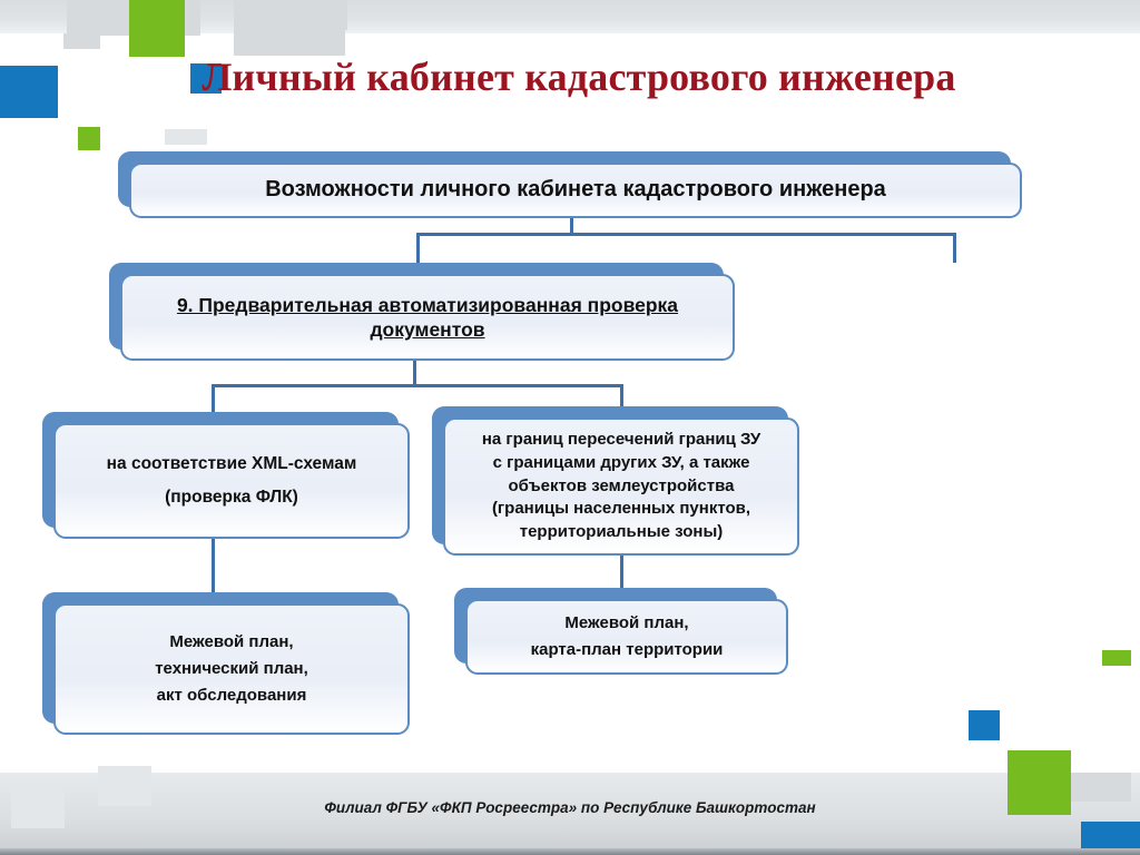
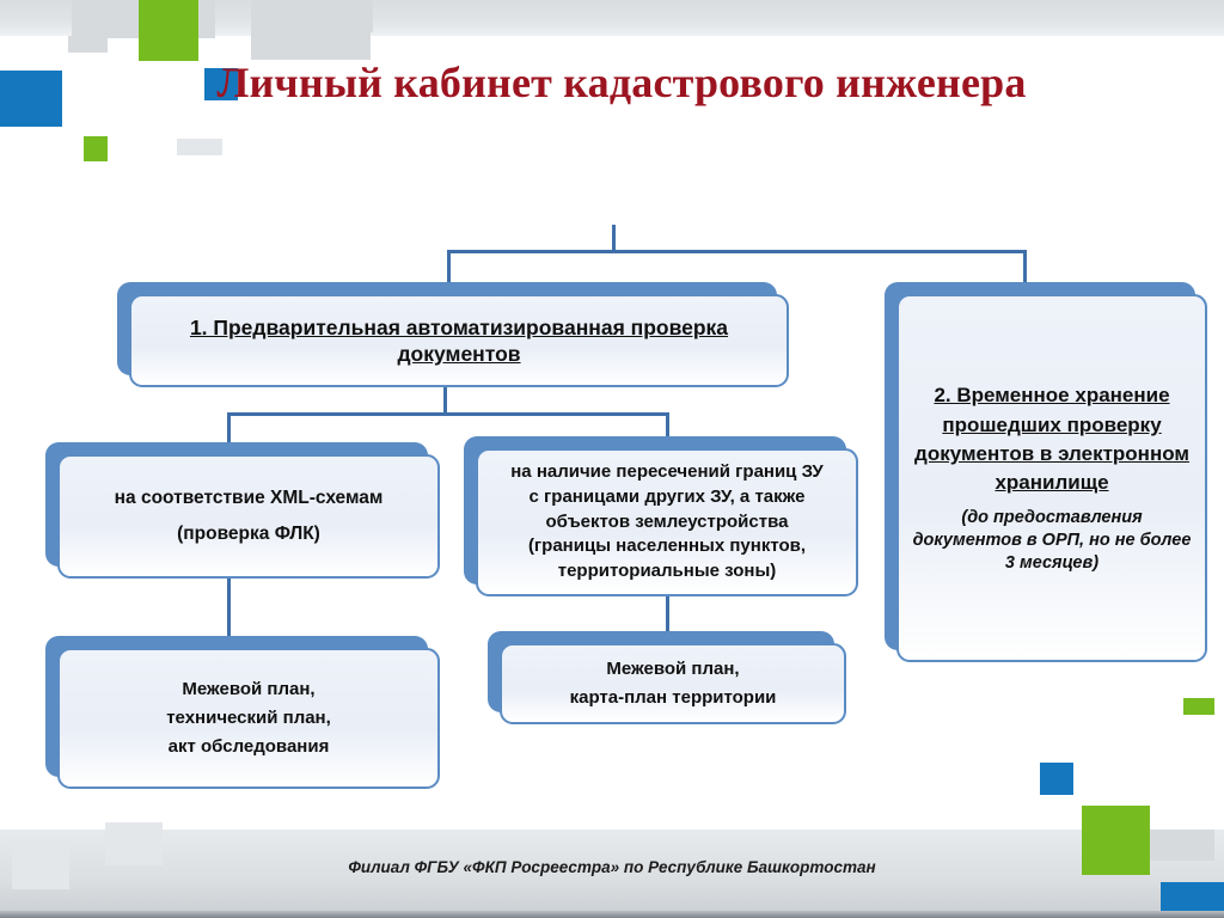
  Личный кабинет кадастрового инженера
- Возможности личного кабинета кадастрового инженера
- 9. Предварительная автоматизированная проверка документов
+ 1. Предварительная автоматизированная проверка документов
+ 2. Временное хранение прошедших проверку документов в электронном хранилище
+ (до предоставления документов в ОРП, но не более 3 месяцев)
  на соответствие XML-схемам
  (проверка ФЛК)
- на границ пересечений границ ЗУ
+ на наличие пересечений границ ЗУ
  с границами других ЗУ, а также
  объектов землеустройства
  (границы населенных пунктов,
  территориальные зоны)
  Межевой план,
  технический план,
  акт обследования
  Межевой план,
  карта-план территории
  Филиал ФГБУ «ФКП Росреестра» по Республике Башкортостан
